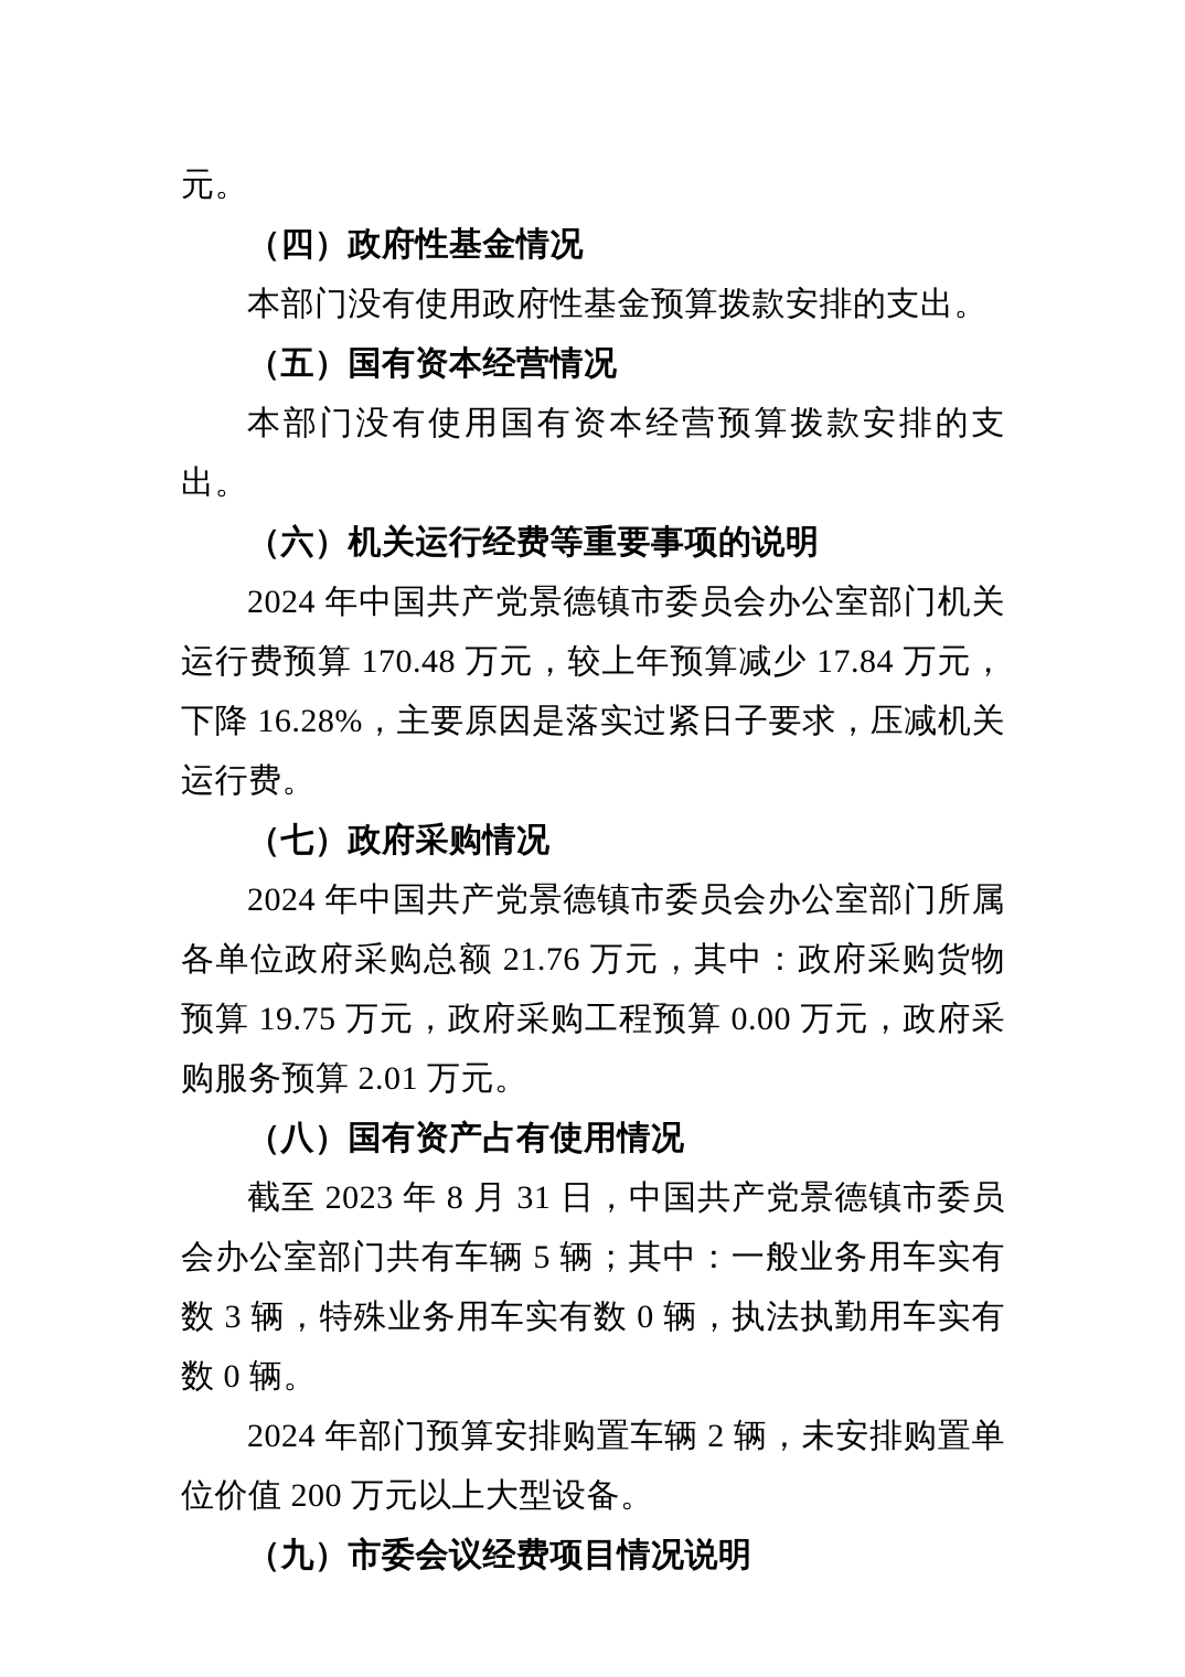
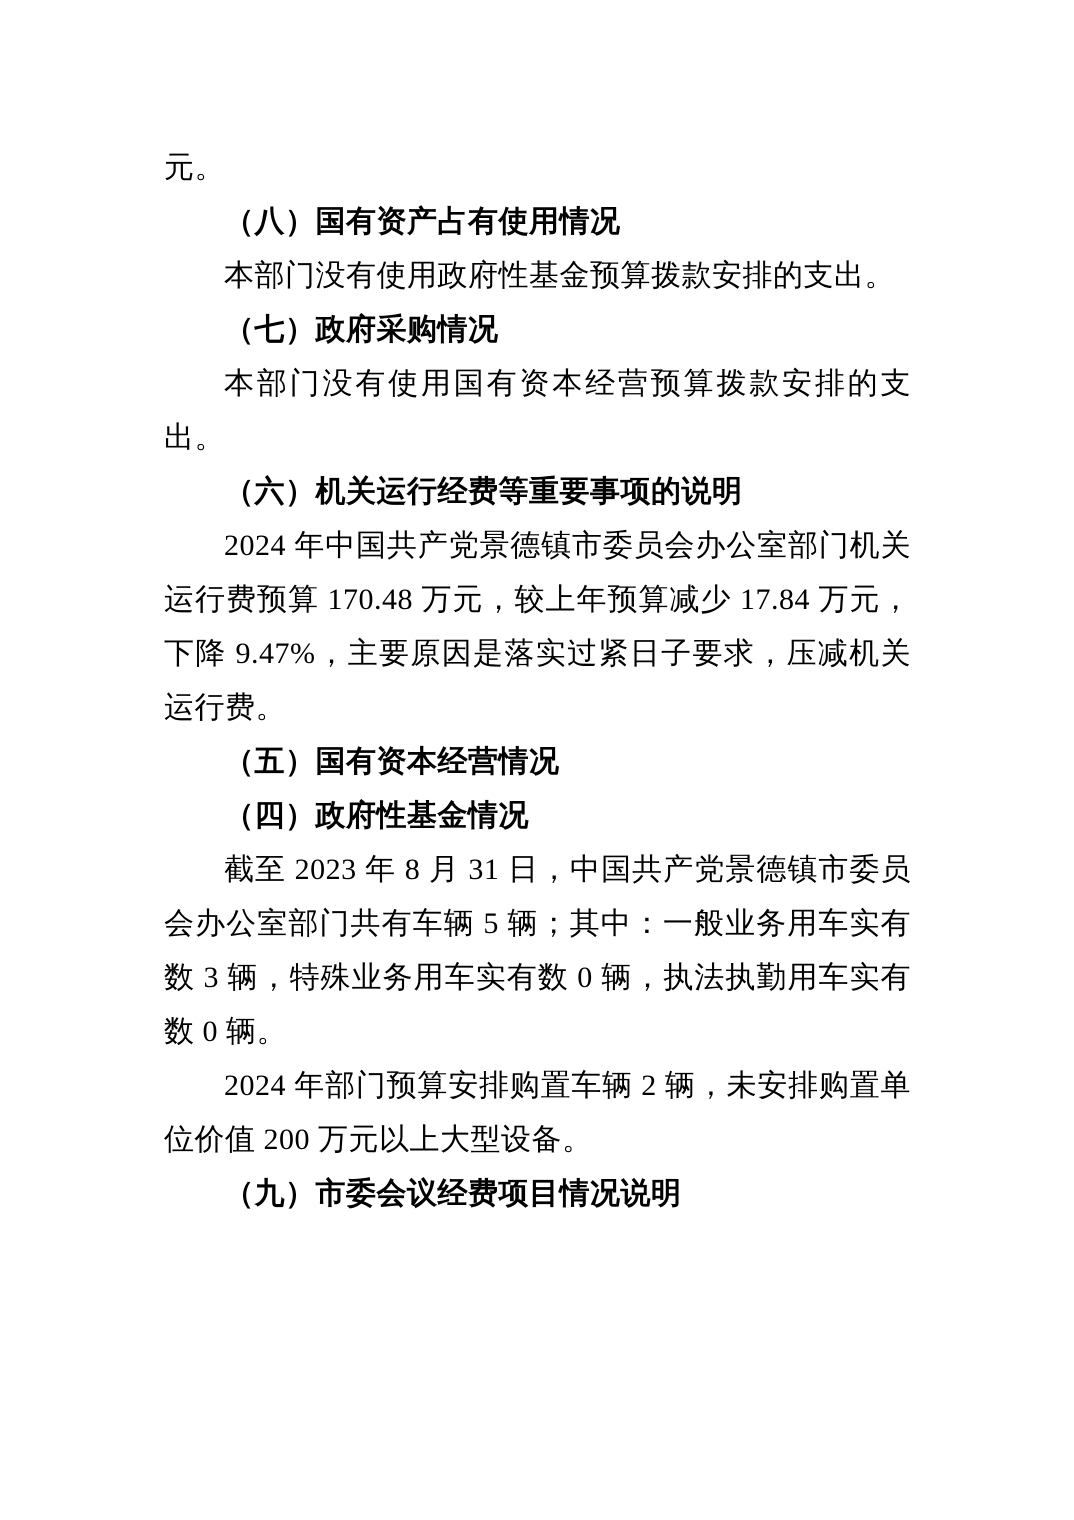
  元。
- （四）政府性基金情况
+ （八）国有资产占有使用情况
  本部门没有使用政府性基金预算拨款安排的支出。
- （五）国有资本经营情况
+ （七）政府采购情况
  本部门没有使用国有资本经营预算拨款安排的支出。
  （六）机关运行经费等重要事项的说明
- 2024 年中国共产党景德镇市委员会办公室部门机关运行费预算 170.48 万元，较上年预算减少 17.84 万元，下降 16.28%，主要原因是落实过紧日子要求，压减机关运行费。
+ 2024 年中国共产党景德镇市委员会办公室部门机关运行费预算 170.48 万元，较上年预算减少 17.84 万元，下降 9.47%，主要原因是落实过紧日子要求，压减机关运行费。
- （七）政府采购情况
+ （五）国有资本经营情况
- 2024 年中国共产党景德镇市委员会办公室部门所属各单位政府采购总额 21.76 万元，其中：政府采购货物预算 19.75 万元，政府采购工程预算 0.00 万元，政府采购服务预算 2.01 万元。
- （八）国有资产占有使用情况
+ （四）政府性基金情况
  截至 2023 年 8 月 31 日，中国共产党景德镇市委员会办公室部门共有车辆 5 辆；其中：一般业务用车实有数 3 辆，特殊业务用车实有数 0 辆，执法执勤用车实有数 0 辆。
  2024 年部门预算安排购置车辆 2 辆，未安排购置单位价值 200 万元以上大型设备。
  （九）市委会议经费项目情况说明
